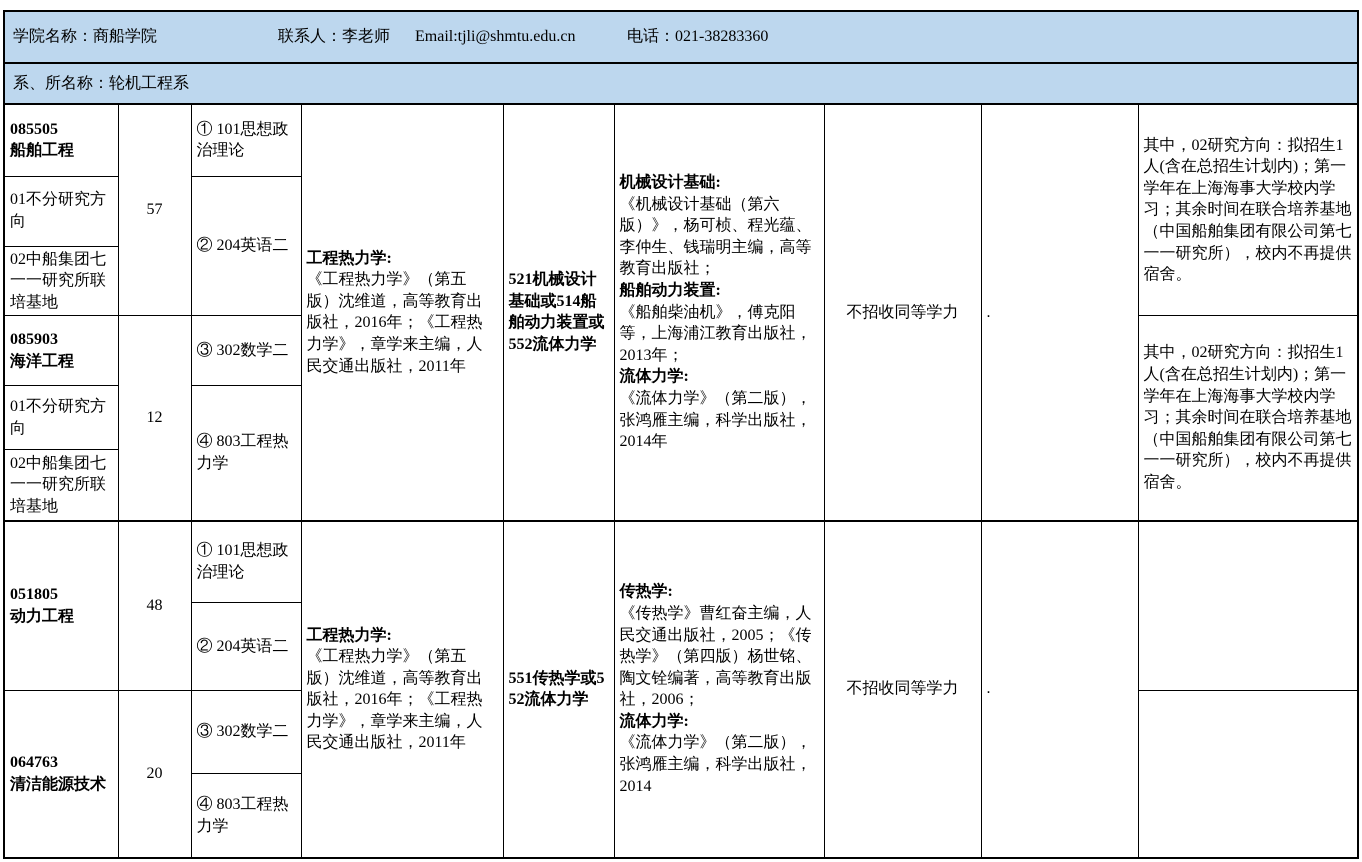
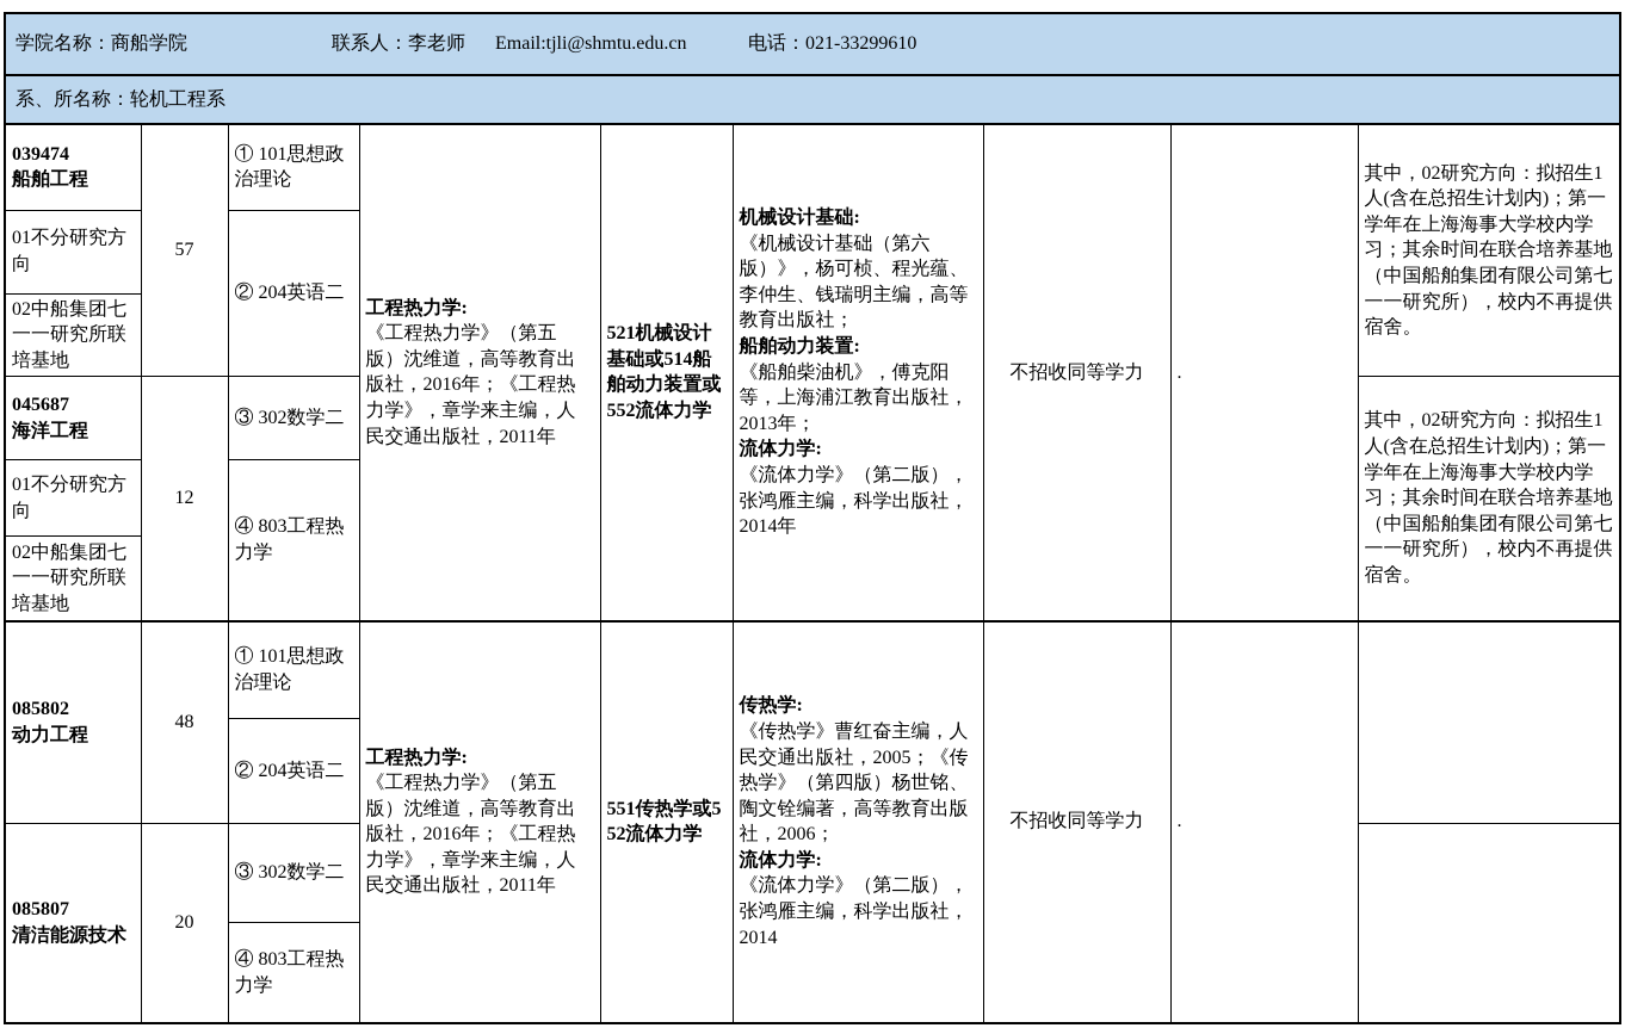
- 学院名称：商船学院 联系人：李老师 Email:tjli@shmtu.edu.cn 电话：021-38283360
+ 学院名称：商船学院 联系人：李老师 Email:tjli@shmtu.edu.cn 电话：021-33299610
  系、所名称：轮机工程系
- 085505 船舶工程	57	① 101思想政治理论	工程热力学:《工程热力学》（第五版）沈维道，高等教育出版社，2016年；《工程热力学》，章学来主编，人民交通出版社，2011年	521机械设计基础或514船舶动力装置或552流体力学	机械设计基础:《机械设计基础（第六版）》，杨可桢、程光蕴、李仲生、钱瑞明主编，高等教育出版社； 船舶动力装置:《船舶柴油机》，傅克阳等，上海浦江教育出版社，2013年； 流体力学:《流体力学》（第二版），张鸿雁主编，科学出版社，2014年	不招收同等学力	.	其中，02研究方向：拟招生1人(含在总招生计划内)；第一学年在上海海事大学校内学习；其余时间在联合培养基地（中国船舶集团有限公司第七一一研究所），校内不再提供宿舍。
+ 039474 船舶工程	57	① 101思想政治理论	工程热力学:《工程热力学》（第五版）沈维道，高等教育出版社，2016年；《工程热力学》，章学来主编，人民交通出版社，2011年	521机械设计基础或514船舶动力装置或552流体力学	机械设计基础:《机械设计基础（第六版）》，杨可桢、程光蕴、李仲生、钱瑞明主编，高等教育出版社； 船舶动力装置:《船舶柴油机》，傅克阳等，上海浦江教育出版社，2013年； 流体力学:《流体力学》（第二版），张鸿雁主编，科学出版社，2014年	不招收同等学力	.	其中，02研究方向：拟招生1人(含在总招生计划内)；第一学年在上海海事大学校内学习；其余时间在联合培养基地（中国船舶集团有限公司第七一一研究所），校内不再提供宿舍。
  01不分研究方向	② 204英语二
  02中船集团七一一研究所联培基地
- 085903 海洋工程	12	③ 302数学二	其中，02研究方向：拟招生1人(含在总招生计划内)；第一学年在上海海事大学校内学习；其余时间在联合培养基地（中国船舶集团有限公司第七一一研究所），校内不再提供宿舍。
+ 045687 海洋工程	12	③ 302数学二	其中，02研究方向：拟招生1人(含在总招生计划内)；第一学年在上海海事大学校内学习；其余时间在联合培养基地（中国船舶集团有限公司第七一一研究所），校内不再提供宿舍。
  01不分研究方向	④ 803工程热力学
  02中船集团七一一研究所联培基地
- 051805 动力工程	48	① 101思想政治理论	工程热力学:《工程热力学》（第五版）沈维道，高等教育出版社，2016年；《工程热力学》，章学来主编，人民交通出版社，2011年	551传热学或552流体力学	传热学:《传热学》曹红奋主编，人民交通出版社，2005；《传热学》（第四版）杨世铭、陶文铨编著，高等教育出版社，2006； 流体力学:《流体力学》（第二版），张鸿雁主编，科学出版社，2014	不招收同等学力	.
+ 085802 动力工程	48	① 101思想政治理论	工程热力学:《工程热力学》（第五版）沈维道，高等教育出版社，2016年；《工程热力学》，章学来主编，人民交通出版社，2011年	551传热学或552流体力学	传热学:《传热学》曹红奋主编，人民交通出版社，2005；《传热学》（第四版）杨世铭、陶文铨编著，高等教育出版社，2006； 流体力学:《流体力学》（第二版），张鸿雁主编，科学出版社，2014	不招收同等学力	.
  ② 204英语二
- 064763 清洁能源技术	20	③ 302数学二
+ 085807 清洁能源技术	20	③ 302数学二
  ④ 803工程热力学
